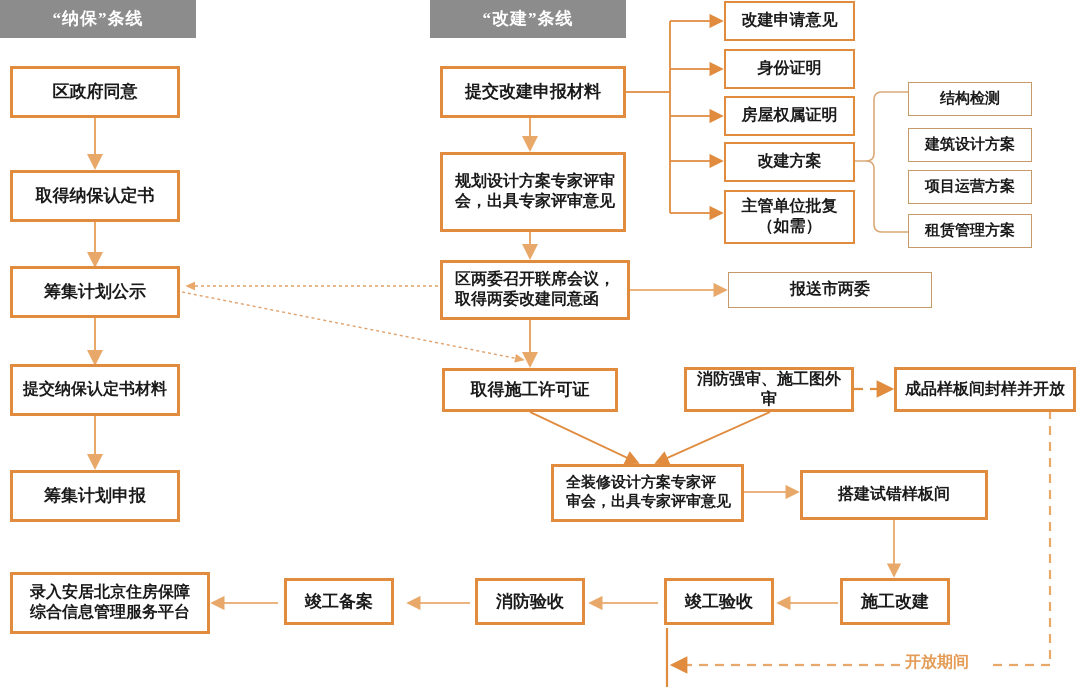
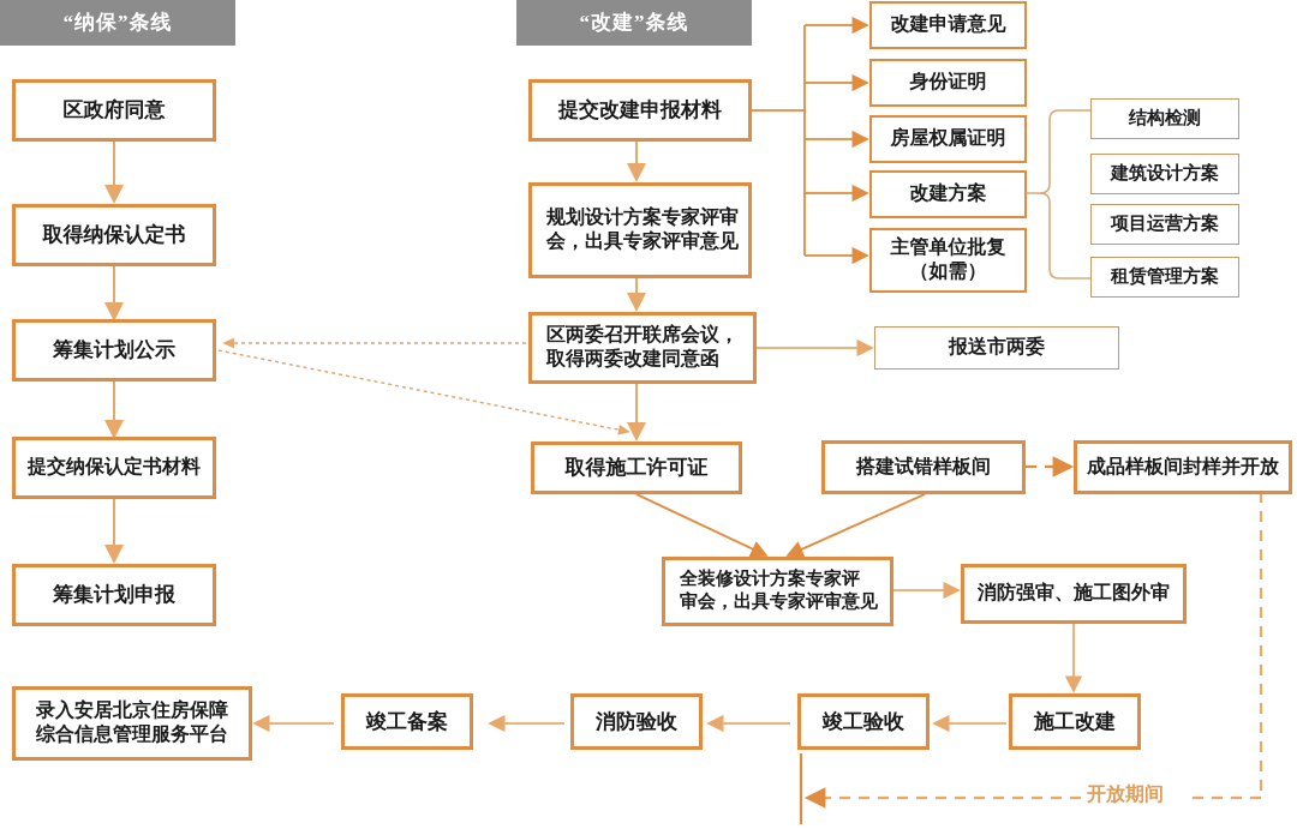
  “纳保”条线
  “改建”条线
  区政府同意
  取得纳保认定书
  筹集计划公示
  提交纳保认定书材料
  筹集计划申报
  录入安居北京住房保障
  综合信息管理服务平台
  提交改建申报材料
  规划设计方案专家评审
  会，出具专家评审意见
  区两委召开联席会议，
  取得两委改建同意函
  取得施工许可证
  全装修设计方案专家评
  审会，出具专家评审意见
  改建申请意见
  身份证明
  房屋权属证明
  改建方案
  主管单位批复
  （如需）
  结构检测
  建筑设计方案
  项目运营方案
  租赁管理方案
  报送市两委
- 消防强审、施工图外审
+ 搭建试错样板间
  成品样板间封样并开放
- 搭建试错样板间
+ 消防强审、施工图外审
  施工改建
  竣工验收
  消防验收
  竣工备案
  开放期间
